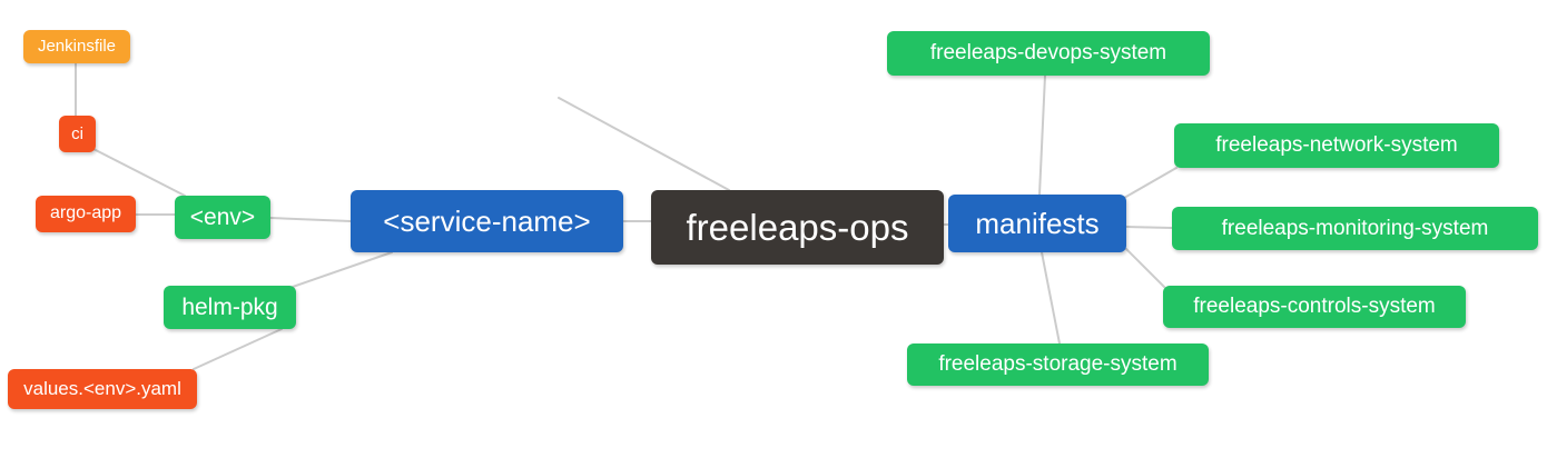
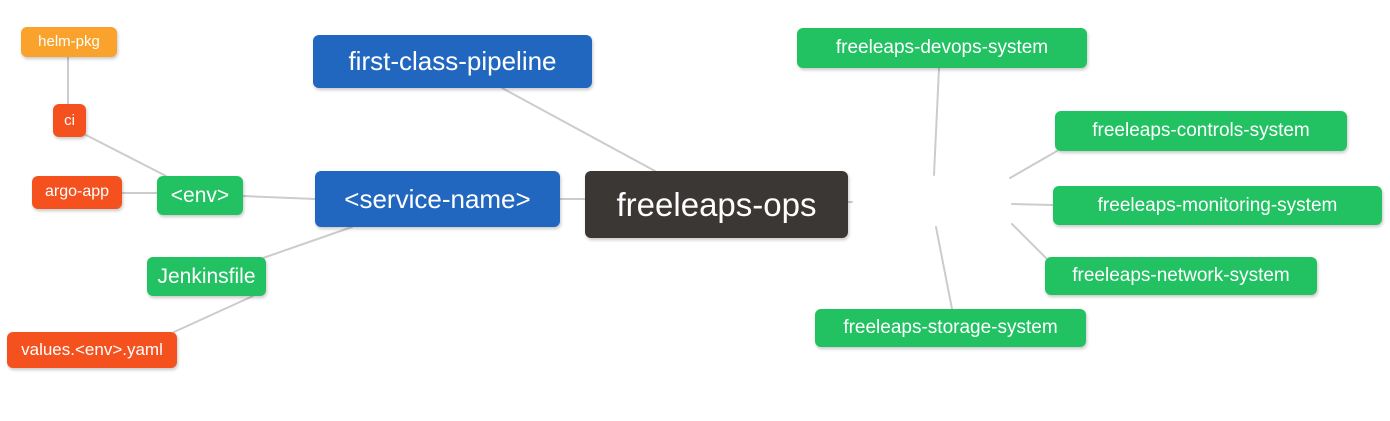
- Jenkinsfile
+ helm-pkg
  ci
  argo-app
  <env>
- helm-pkg
+ Jenkinsfile
  values.<env>.yaml
+ first-class-pipeline
  <service-name>
  freeleaps-ops
- manifests
  freeleaps-devops-system
- freeleaps-network-system
+ freeleaps-controls-system
  freeleaps-monitoring-system
- freeleaps-controls-system
+ freeleaps-network-system
  freeleaps-storage-system
